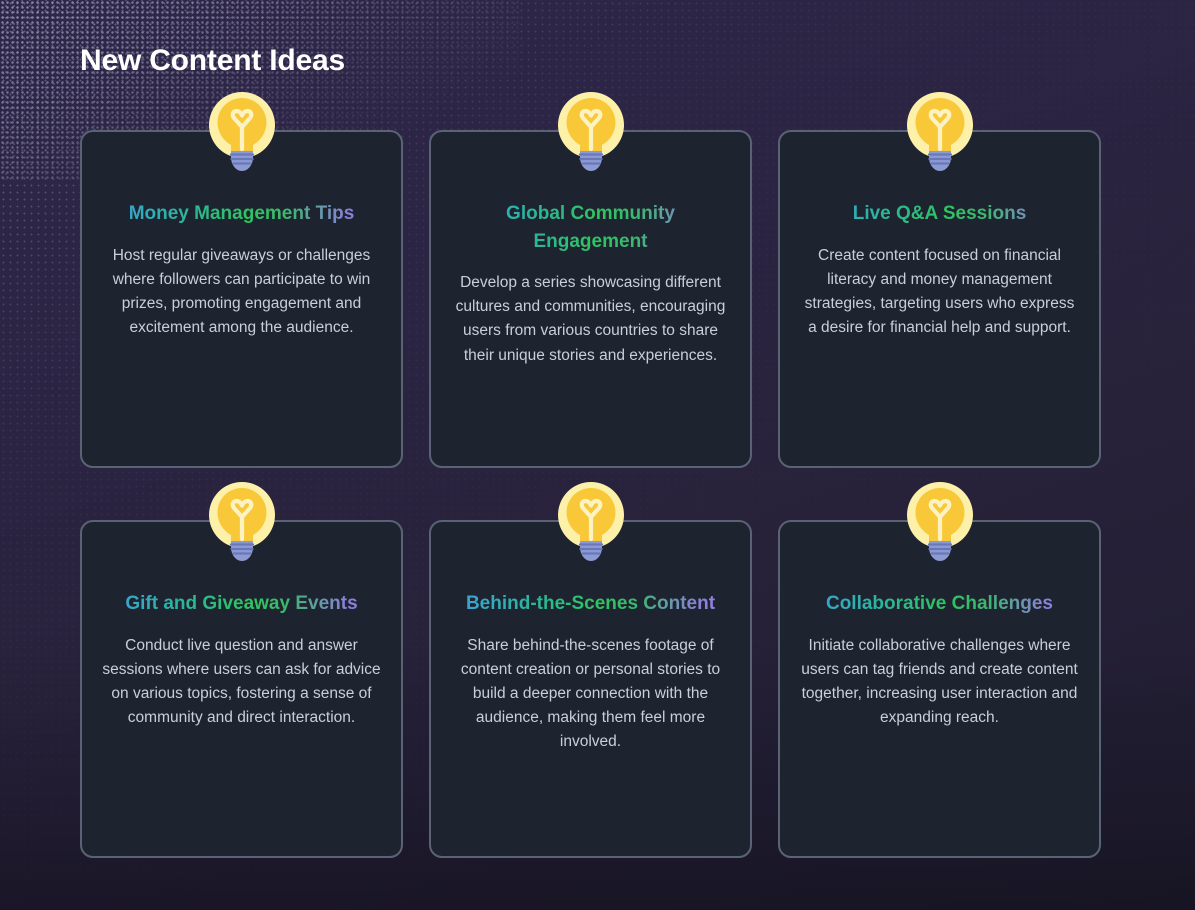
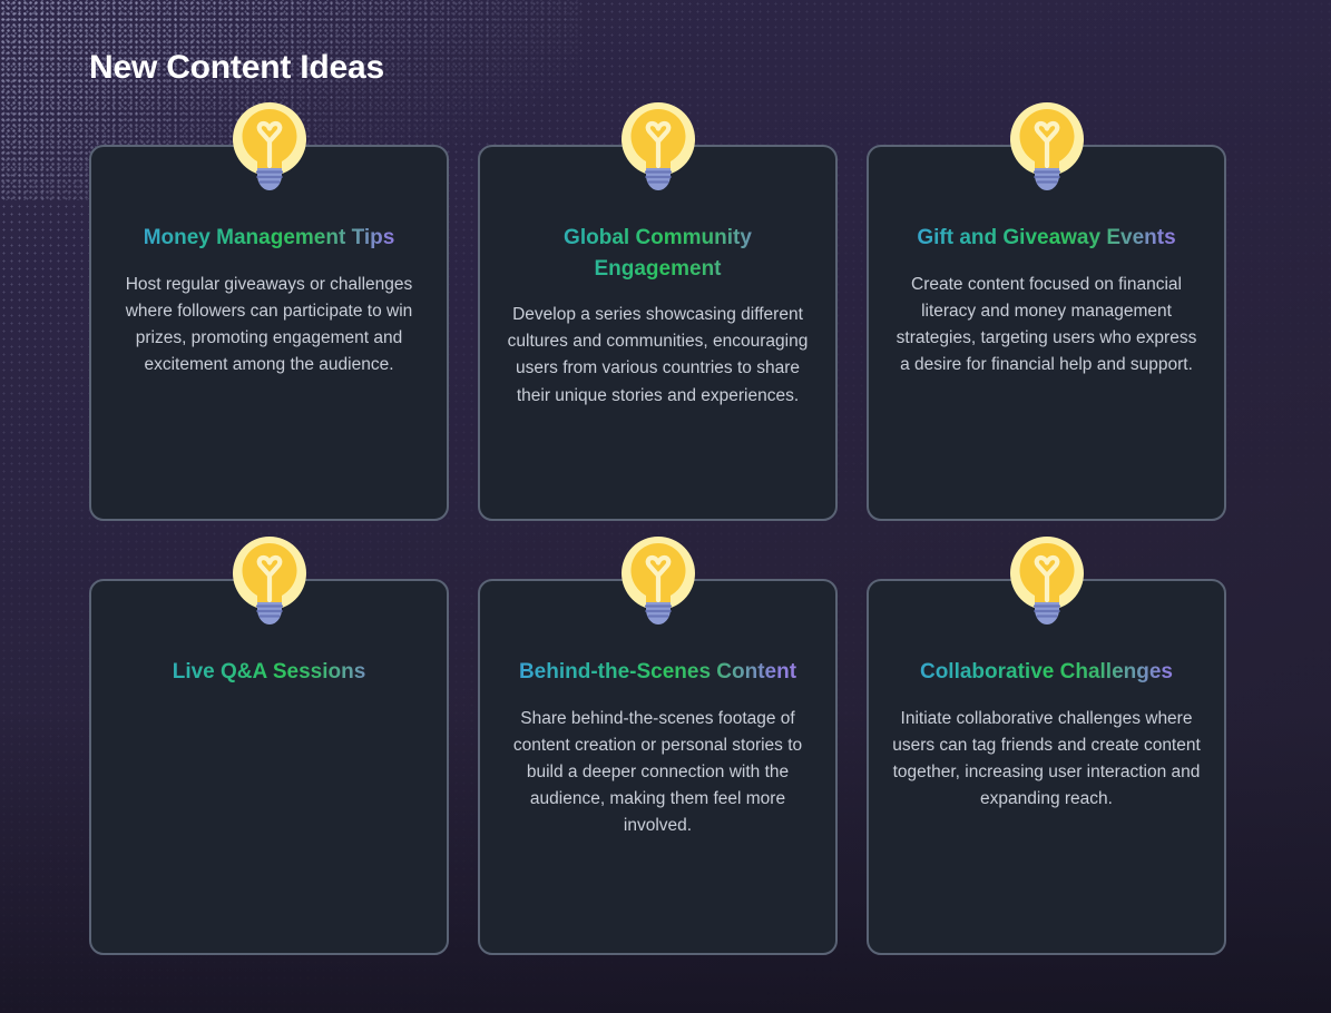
  New Content Ideas
  Money Management Tips
  Host regular giveaways or challenges where followers can participate to win prizes, promoting engagement and excitement among the audience.
  Global Community Engagement
  Develop a series showcasing different cultures and communities, encouraging users from various countries to share their unique stories and experiences.
- Live Q&A Sessions
+ Gift and Giveaway Events
  Create content focused on financial literacy and money management strategies, targeting users who express a desire for financial help and support.
- Gift and Giveaway Events
+ Live Q&A Sessions
- Conduct live question and answer sessions where users can ask for advice on various topics, fostering a sense of community and direct interaction.
  Behind-the-Scenes Content
  Share behind-the-scenes footage of content creation or personal stories to build a deeper connection with the audience, making them feel more involved.
  Collaborative Challenges
  Initiate collaborative challenges where users can tag friends and create content together, increasing user interaction and expanding reach.
